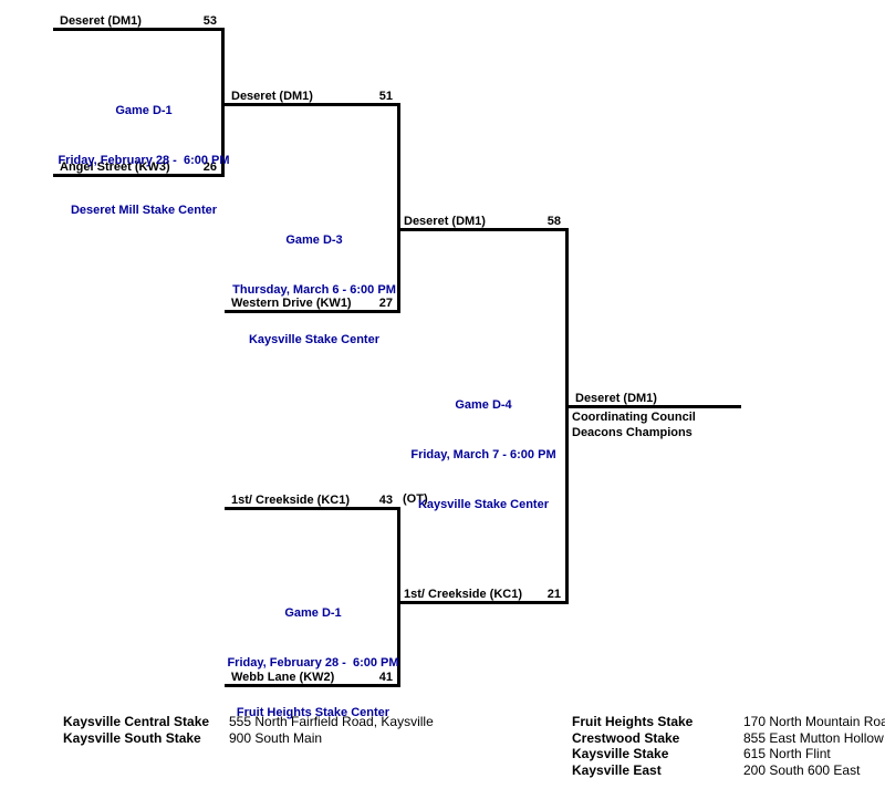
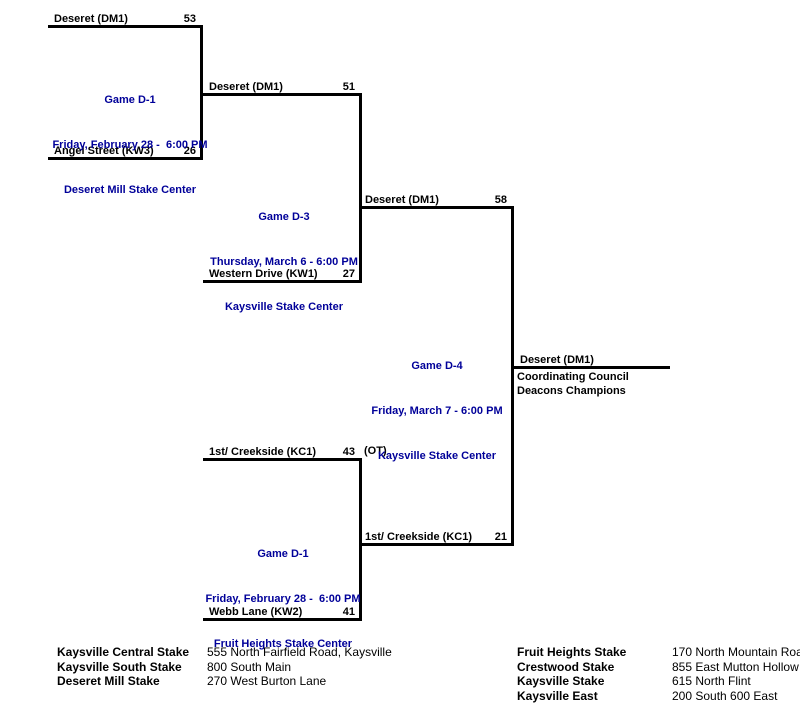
  Deseret (DM1)
  53
  Angel Street (KW3)
  26
  Deseret (DM1)
  51
  Western Drive (KW1)
  27
  Deseret (DM1)
  58
  1st/ Creekside (KC1)
  43
  (OT)
  Webb Lane (KW2)
  41
  1st/ Creekside (KC1)
  21
  Game D-1
  Friday, February 28 - 6:00 PM
  Deseret Mill Stake Center
  Game D-3
  Thursday, March 6 - 6:00 PM
  Kaysville Stake Center
  Game D-4
  Friday, March 7 - 6:00 PM
  Kaysville Stake Center
  Game D-1
  Friday, February 28 - 6:00 PM
  Fruit Heights Stake Center
  Deseret (DM1)
  Coordinating Council
  Deacons Champions
  Kaysville Central Stake
  555 North Fairfield Road, Kaysville
  Kaysville South Stake
- 900 South Main
+ 800 South Main
+ Deseret Mill Stake
+ 270 West Burton Lane
  Fruit Heights Stake
  170 North Mountain Roa
  Crestwood Stake
  855 East Mutton Hollow
  Kaysville Stake
  615 North Flint
  Kaysville East
  200 South 600 East
